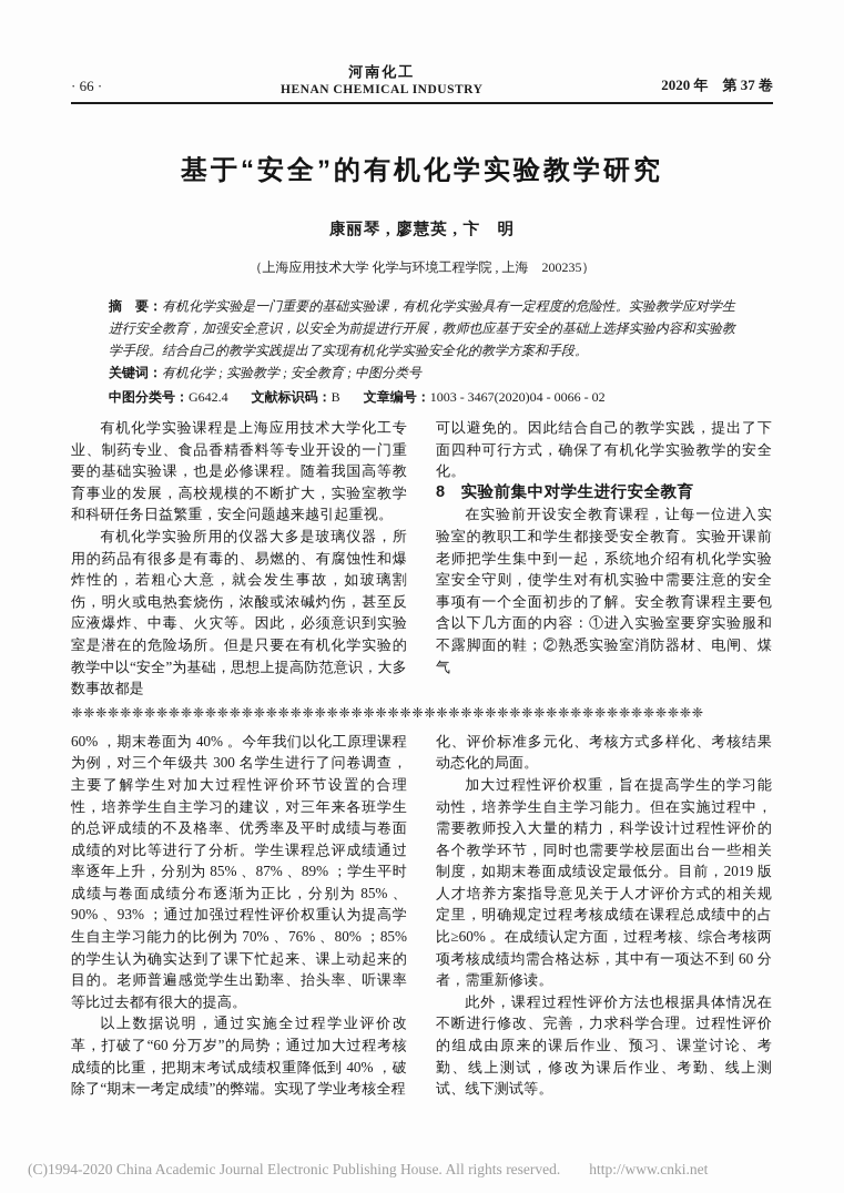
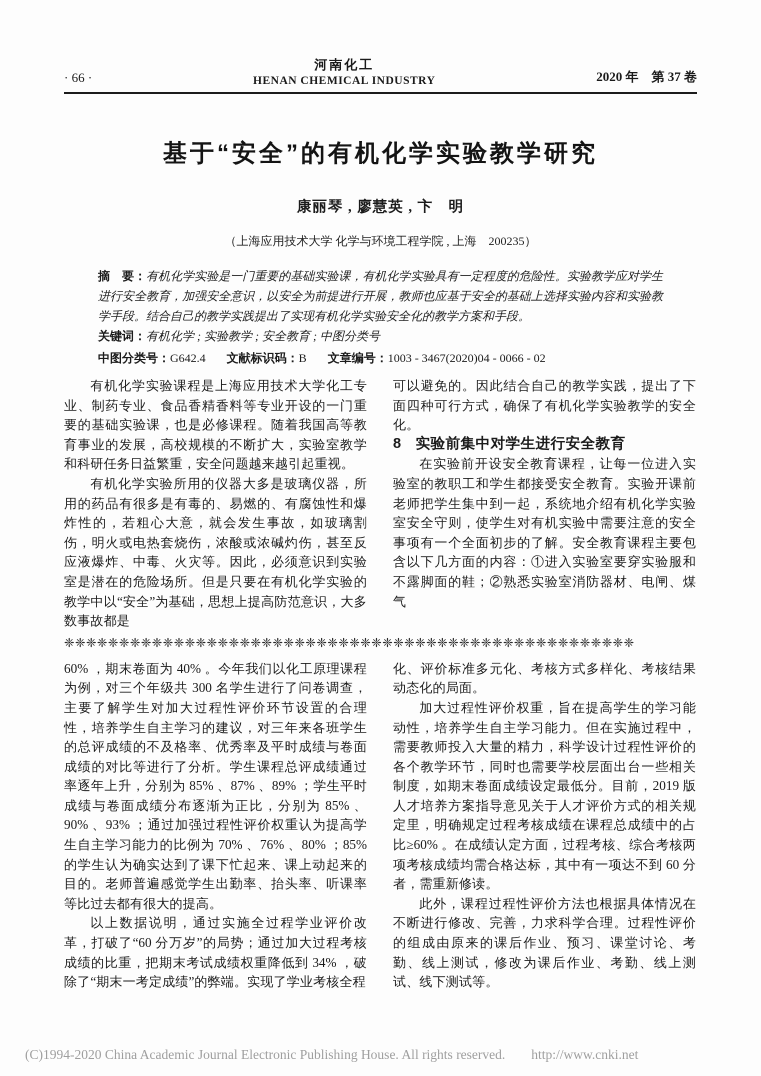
  · 66 ·
  河南化工
  HENAN CHEMICAL INDUSTRY
  2020 年 第 37 卷
  基于“安全”的有机化学实验教学研究
  康丽琴 , 廖慧英 , 卞 明
  （上海应用技术大学 化学与环境工程学院 , 上海 200235）
  摘 要：有机化学实验是一门重要的基础实验课，有机化学实验具有一定程度的危险性。实验教学应对学生进行安全教育，加强安全意识，以安全为前提进行开展，教师也应基于安全的基础上选择实验内容和实验教学手段。结合自己的教学实践提出了实现有机化学实验安全化的教学方案和手段。
  关键词：有机化学 ; 实验教学 ; 安全教育 ; 中图分类号
  中图分类号：G642.4 文献标识码：B 文章编号：1003 - 3467(2020)04 - 0066 - 02
  有机化学实验课程是上海应用技术大学化工专业、制药专业、食品香精香料等专业开设的一门重要的基础实验课，也是必修课程。随着我国高等教育事业的发展，高校规模的不断扩大，实验室教学和科研任务日益繁重，安全问题越来越引起重视。
  有机化学实验所用的仪器大多是玻璃仪器，所用的药品有很多是有毒的、易燃的、有腐蚀性和爆炸性的，若粗心大意，就会发生事故，如玻璃割伤，明火或电热套烧伤，浓酸或浓碱灼伤，甚至反应液爆炸、中毒、火灾等。因此，必须意识到实验室是潜在的危险场所。但是只要在有机化学实验的教学中以“安全”为基础，思想上提高防范意识，大多数事故都是
  可以避免的。因此结合自己的教学实践，提出了下面四种可行方式，确保了有机化学实验教学的安全化。
  8 实验前集中对学生进行安全教育
  在实验前开设安全教育课程，让每一位进入实验室的教职工和学生都接受安全教育。实验开课前老师把学生集中到一起，系统地介绍有机化学实验室安全守则，使学生对有机实验中需要注意的安全事项有一个全面初步的了解。安全教育课程主要包含以下几方面的内容：①进入实验室要穿实验服和不露脚面的鞋；②熟悉实验室消防器材、电闸、煤气
  ❈❈❈❈❈❈❈❈❈❈❈❈❈❈❈❈❈❈❈❈❈❈❈❈❈❈❈❈❈❈❈❈❈❈❈❈❈❈❈❈❈❈❈❈❈❈❈❈❈❈❈❈
  60% ，期末卷面为 40% 。今年我们以化工原理课程为例，对三个年级共 300 名学生进行了问卷调查，主要了解学生对加大过程性评价环节设置的合理性，培养学生自主学习的建议，对三年来各班学生的总评成绩的不及格率、优秀率及平时成绩与卷面成绩的对比等进行了分析。学生课程总评成绩通过率逐年上升，分别为 85% 、87% 、89% ；学生平时成绩与卷面成绩分布逐渐为正比，分别为 85% 、90% 、93% ；通过加强过程性评价权重认为提高学生自主学习能力的比例为 70% 、76% 、80% ；85% 的学生认为确实达到了课下忙起来、课上动起来的目的。老师普遍感觉学生出勤率、抬头率、听课率等比过去都有很大的提高。
- 以上数据说明，通过实施全过程学业评价改革，打破了“60 分万岁”的局势；通过加大过程考核成绩的比重，把期末考试成绩权重降低到 40% ，破除了“期末一考定成绩”的弊端。实现了学业考核全程
+ 以上数据说明，通过实施全过程学业评价改革，打破了“60 分万岁”的局势；通过加大过程考核成绩的比重，把期末考试成绩权重降低到 34% ，破除了“期末一考定成绩”的弊端。实现了学业考核全程
  化、评价标准多元化、考核方式多样化、考核结果动态化的局面。
  加大过程性评价权重，旨在提高学生的学习能动性，培养学生自主学习能力。但在实施过程中，需要教师投入大量的精力，科学设计过程性评价的各个教学环节，同时也需要学校层面出台一些相关制度，如期末卷面成绩设定最低分。目前，2019 版人才培养方案指导意见关于人才评价方式的相关规定里，明确规定过程考核成绩在课程总成绩中的占比≥60% 。在成绩认定方面，过程考核、综合考核两项考核成绩均需合格达标，其中有一项达不到 60 分者，需重新修读。
  此外，课程过程性评价方法也根据具体情况在不断进行修改、完善，力求科学合理。过程性评价的组成由原来的课后作业、预习、课堂讨论、考勤、线上测试，修改为课后作业、考勤、线上测试、线下测试等。
  (C)1994-2020 China Academic Journal Electronic Publishing House. All rights reserved. http://www.cnki.net
